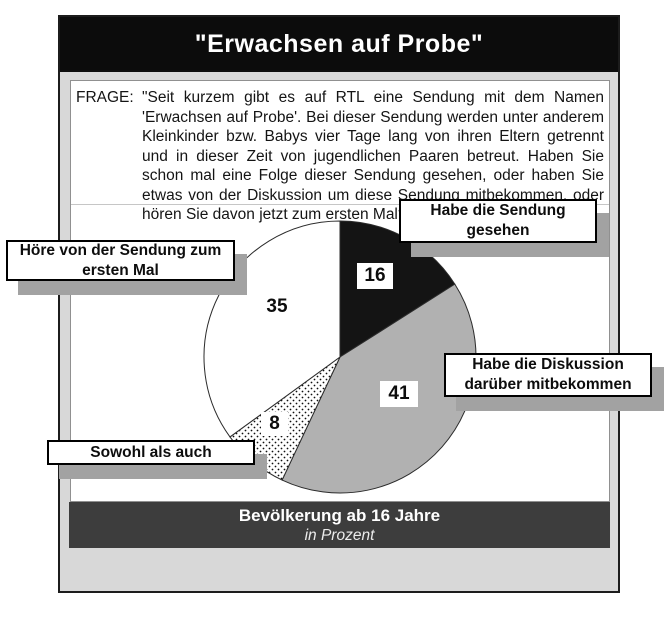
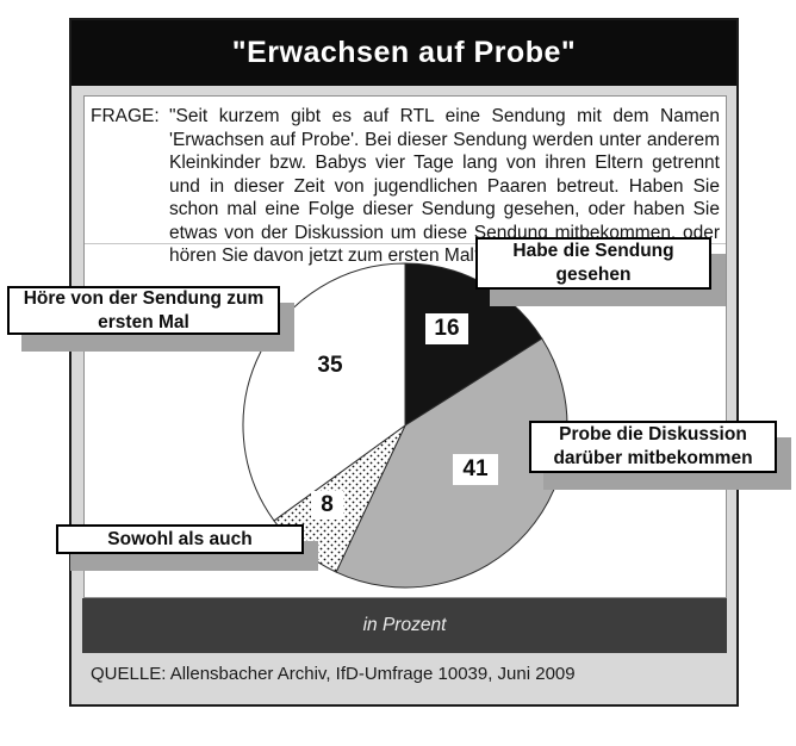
  "Erwachsen auf Probe"
  FRAGE:
  "Seit kurzem gibt es auf RTL eine Sendung mit dem Namen 'Erwachsen auf Probe'. Bei dieser Sendung werden unter anderem Kleinkinder bzw. Babys vier Tage lang von ihren Eltern getrennt und in dieser Zeit von jugendlichen Paaren betreut. Haben Sie schon mal eine Folge dieser Sendung gesehen, oder haben Sie etwas von der Diskussion um diese Sendung mitbekommen, oder hören Sie davon jetzt zum ersten Mal
  16
  41
  8
  35
  Habe die Sendung gesehen
  Höre von der Sendung zum ersten Mal
- Habe die Diskussion darüber mitbekommen
+ Probe die Diskussion darüber mitbekommen
  Sowohl als auch
- Bevölkerung ab 16 Jahre
  in Prozent
+ QUELLE: Allensbacher Archiv, IfD-Umfrage 10039, Juni 2009
